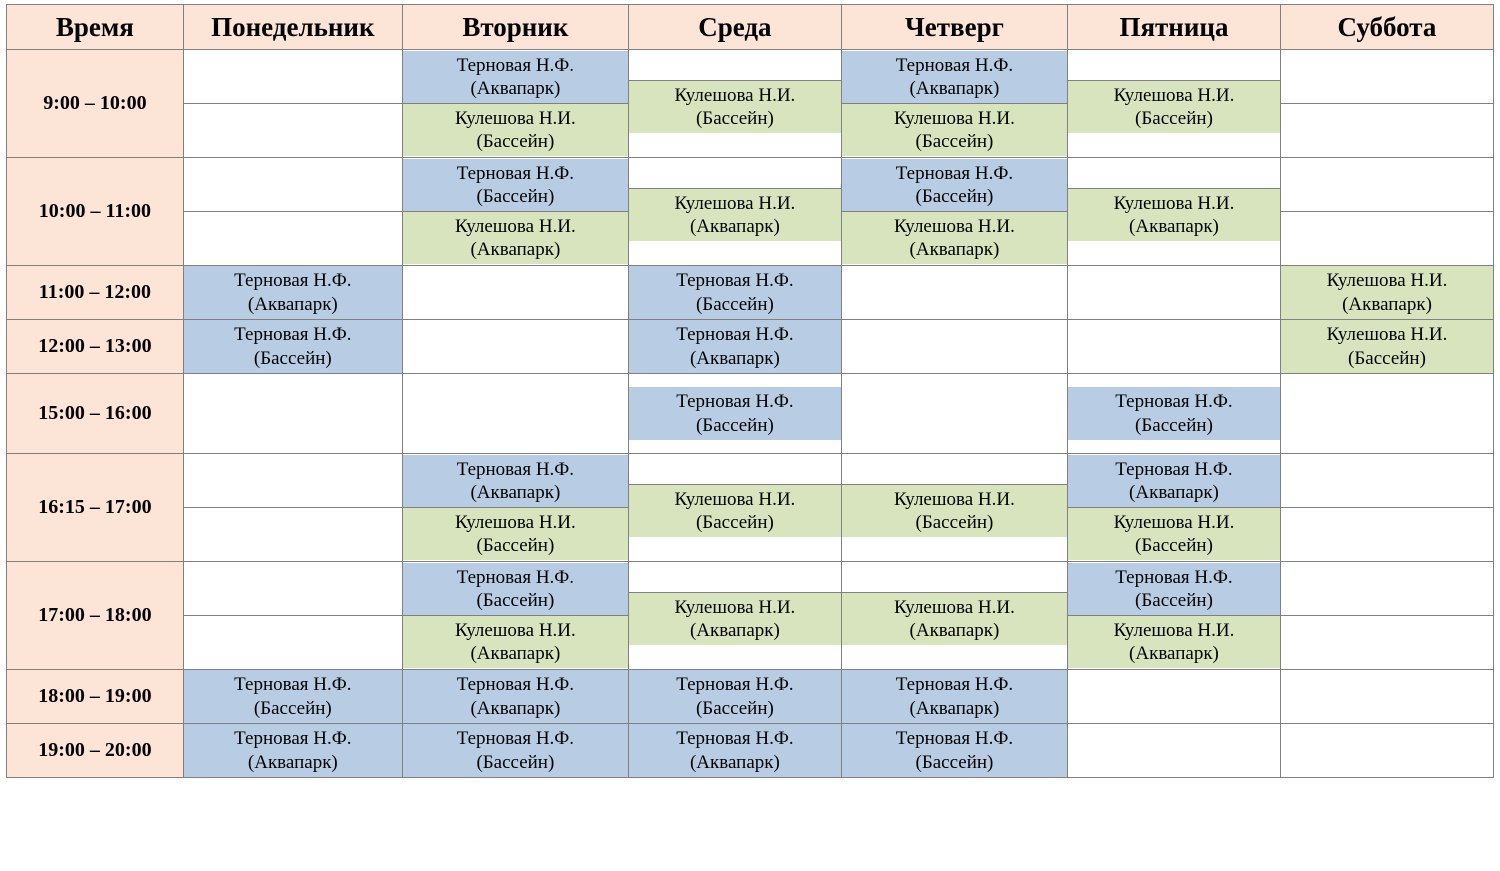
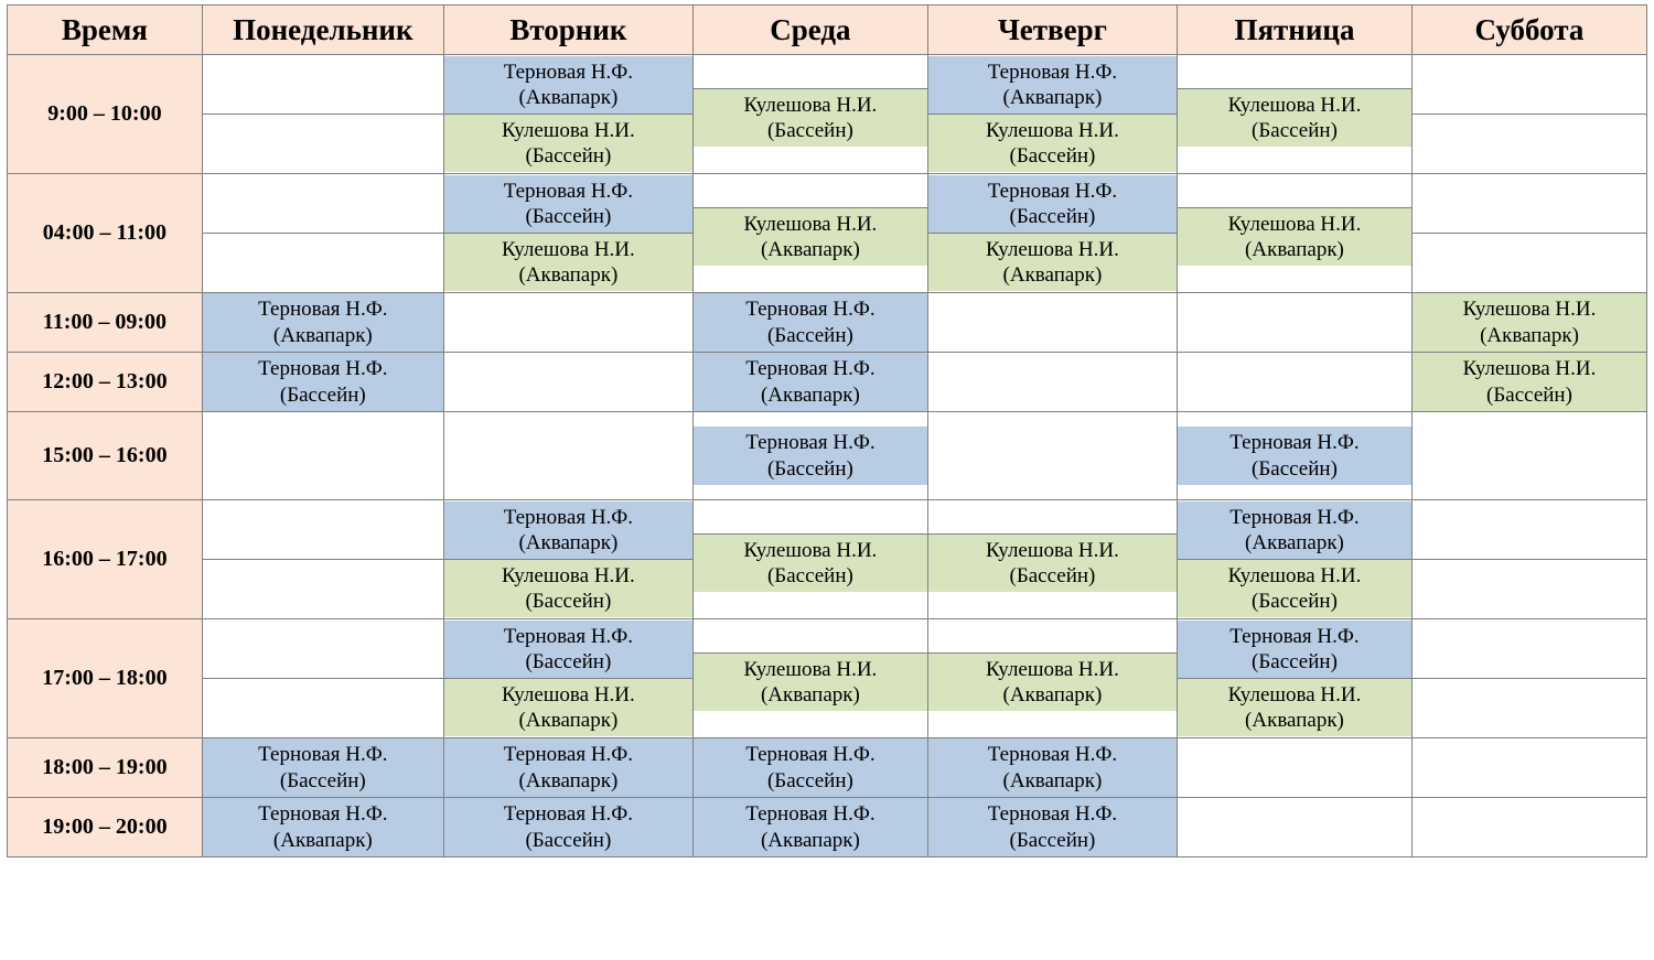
  Время	Понедельник	Вторник	Среда	Четверг	Пятница	Суббота
  9:00 – 10:00		Терновая Н.Ф.(Аквапарк)Кулешова Н.И.(Бассейн)	Кулешова Н.И.(Бассейн)	Терновая Н.Ф.(Аквапарк)Кулешова Н.И.(Бассейн)	Кулешова Н.И.(Бассейн)
- 10:00 – 11:00		Терновая Н.Ф.(Бассейн)Кулешова Н.И.(Аквапарк)	Кулешова Н.И.(Аквапарк)	Терновая Н.Ф.(Бассейн)Кулешова Н.И.(Аквапарк)	Кулешова Н.И.(Аквапарк)
+ 04:00 – 11:00		Терновая Н.Ф.(Бассейн)Кулешова Н.И.(Аквапарк)	Кулешова Н.И.(Аквапарк)	Терновая Н.Ф.(Бассейн)Кулешова Н.И.(Аквапарк)	Кулешова Н.И.(Аквапарк)
- 11:00 – 12:00	Терновая Н.Ф.(Аквапарк)		Терновая Н.Ф.(Бассейн)			Кулешова Н.И.(Аквапарк)
+ 11:00 – 09:00	Терновая Н.Ф.(Аквапарк)		Терновая Н.Ф.(Бассейн)			Кулешова Н.И.(Аквапарк)
  12:00 – 13:00	Терновая Н.Ф.(Бассейн)		Терновая Н.Ф.(Аквапарк)			Кулешова Н.И.(Бассейн)
  15:00 – 16:00			Терновая Н.Ф.(Бассейн)		Терновая Н.Ф.(Бассейн)
- 16:15 – 17:00		Терновая Н.Ф.(Аквапарк)Кулешова Н.И.(Бассейн)	Кулешова Н.И.(Бассейн)	Кулешова Н.И.(Бассейн)	Терновая Н.Ф.(Аквапарк)Кулешова Н.И.(Бассейн)
+ 16:00 – 17:00		Терновая Н.Ф.(Аквапарк)Кулешова Н.И.(Бассейн)	Кулешова Н.И.(Бассейн)	Кулешова Н.И.(Бассейн)	Терновая Н.Ф.(Аквапарк)Кулешова Н.И.(Бассейн)
  17:00 – 18:00		Терновая Н.Ф.(Бассейн)Кулешова Н.И.(Аквапарк)	Кулешова Н.И.(Аквапарк)	Кулешова Н.И.(Аквапарк)	Терновая Н.Ф.(Бассейн)Кулешова Н.И.(Аквапарк)
  18:00 – 19:00	Терновая Н.Ф.(Бассейн)	Терновая Н.Ф.(Аквапарк)	Терновая Н.Ф.(Бассейн)	Терновая Н.Ф.(Аквапарк)
  19:00 – 20:00	Терновая Н.Ф.(Аквапарк)	Терновая Н.Ф.(Бассейн)	Терновая Н.Ф.(Аквапарк)	Терновая Н.Ф.(Бассейн)
